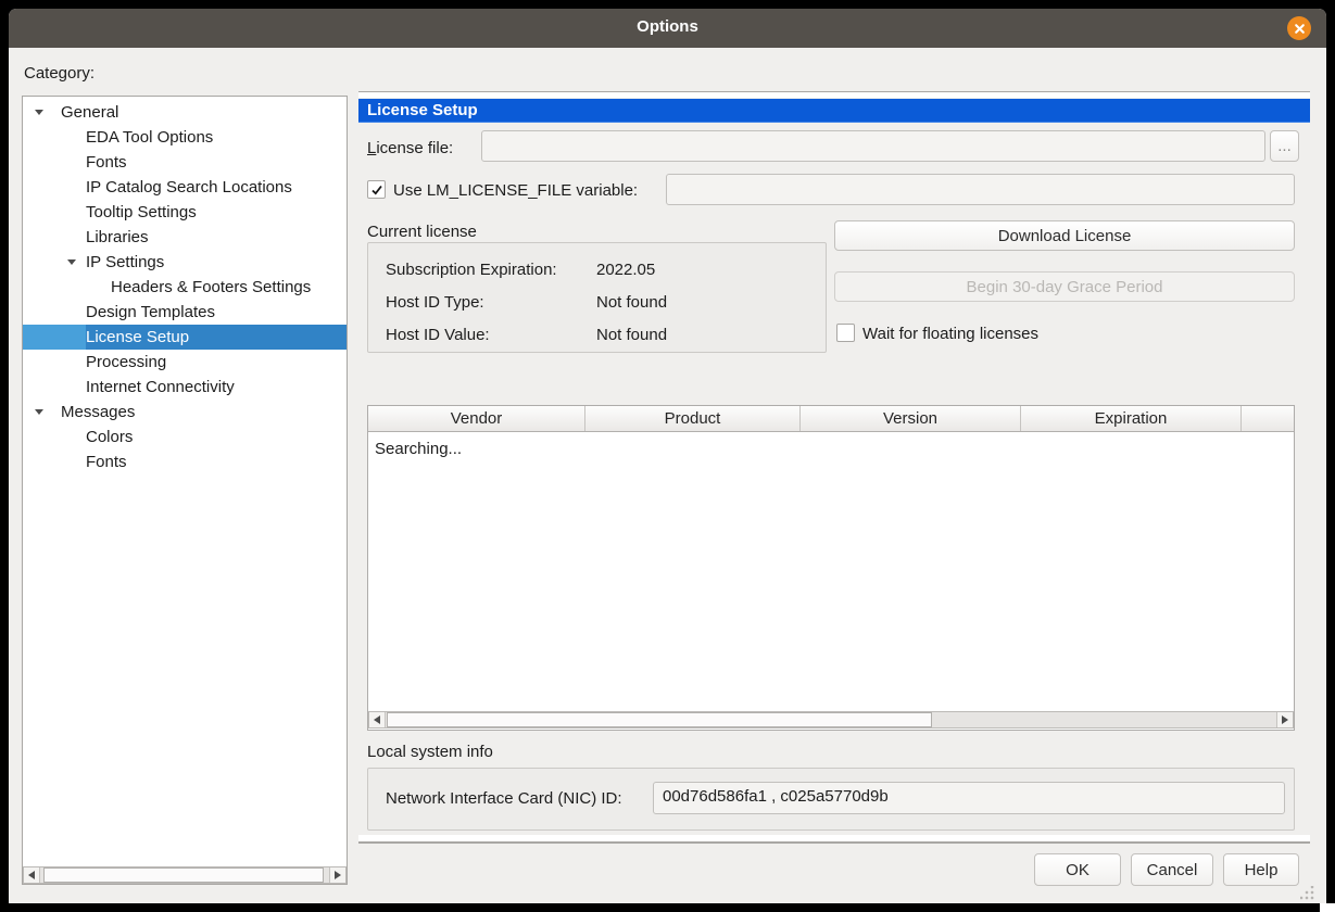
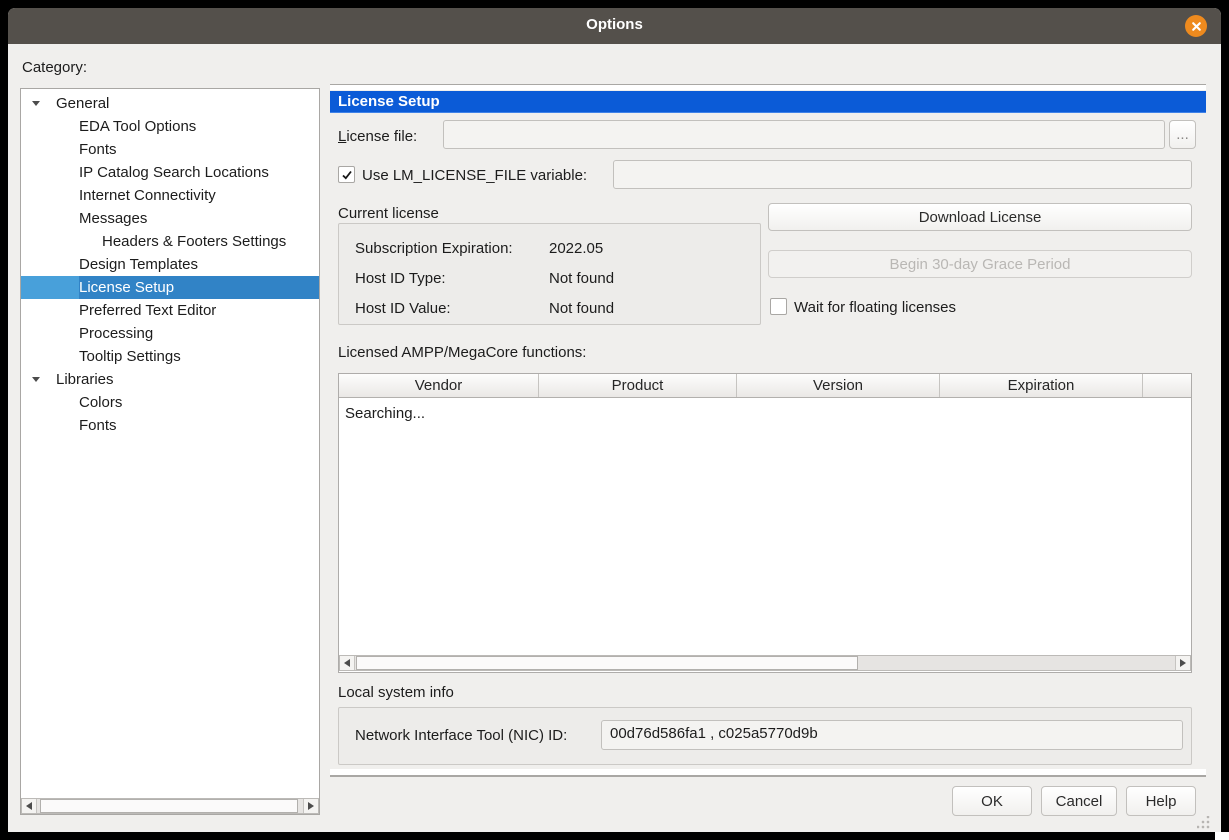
  Options
  Category:
  General
  EDA Tool Options
  Fonts
  IP Catalog Search Locations
- Tooltip Settings
+ Internet Connectivity
- Libraries
+ Messages
- IP Settings
  Headers & Footers Settings
  Design Templates
  License Setup
+ Preferred Text Editor
  Processing
- Internet Connectivity
+ Tooltip Settings
- Messages
+ Libraries
  Colors
  Fonts
  License Setup
  License file:
  ...
  Use LM_LICENSE_FILE variable:
  Current license
  Subscription Expiration:
  2022.05
  Host ID Type:
  Not found
  Host ID Value:
  Not found
  Download License
  Begin 30-day Grace Period
  Wait for floating licenses
+ Licensed AMPP/MegaCore functions:
  Vendor
  Product
  Version
  Expiration
  Searching...
  Local system info
- Network Interface Card (NIC) ID:
+ Network Interface Tool (NIC) ID:
  00d76d586fa1 , c025a5770d9b
  OK
  Cancel
  Help
